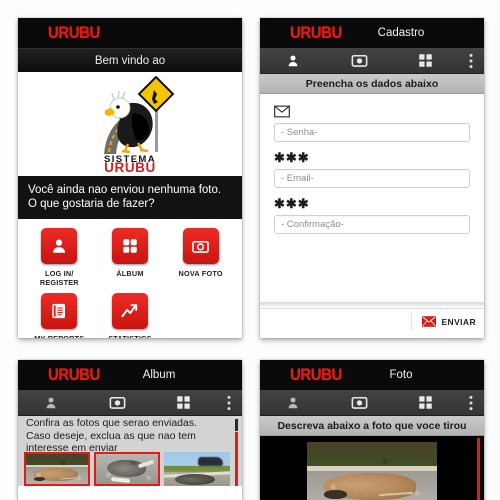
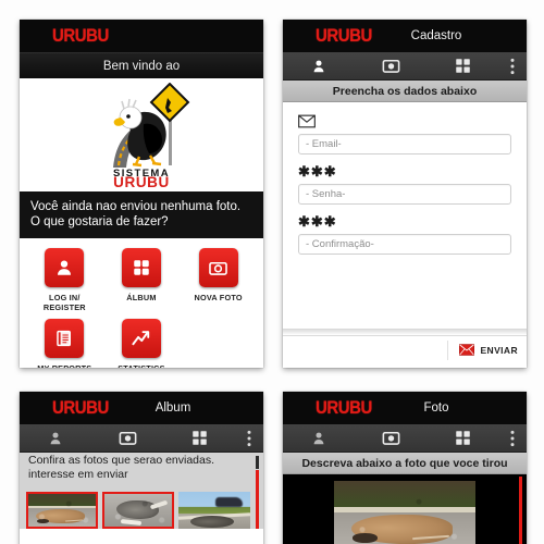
  URUBU
  Bem vindo ao
  SISTEMA
  URUBU
  Você ainda nao enviou nenhuma foto.
  O que gostaria de fazer?
  LOG IN/
  REGISTER
  ÁLBUM
  NOVA FOTO
  URUBU
  Cadastro
  Preencha os dados abaixo
- - Senha-
+ - Email-
  ✱✱✱
- - Email-
+ - Senha-
  ✱✱✱
  - Confirmação-
  ENVIAR
  URUBU
  Album
  Confira as fotos que serao enviadas.
- Caso deseje, exclua as que nao tem
  interesse em enviar
  URUBU
  Foto
  Descreva abaixo a foto que voce tirou
